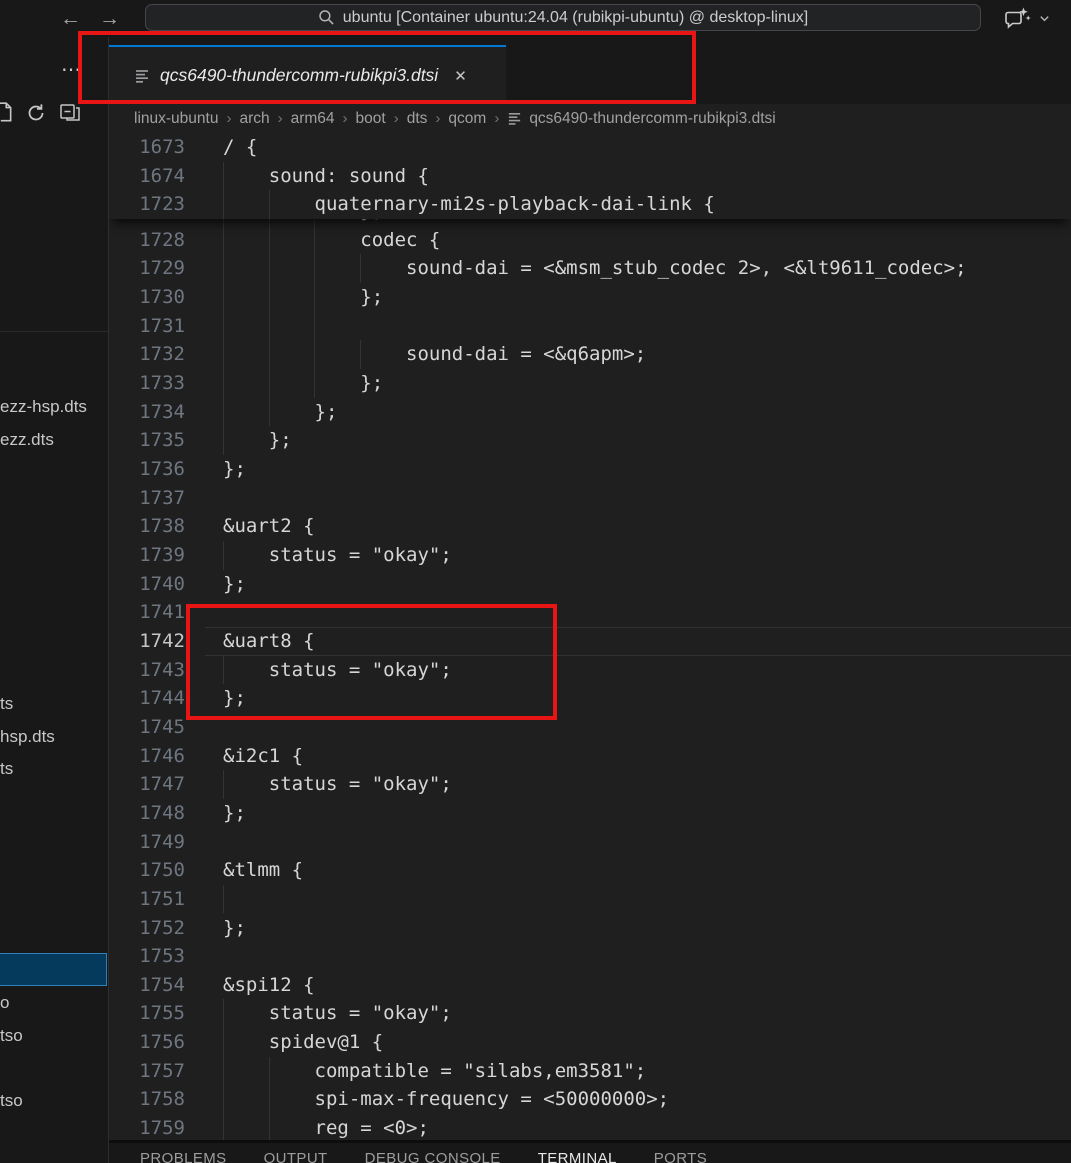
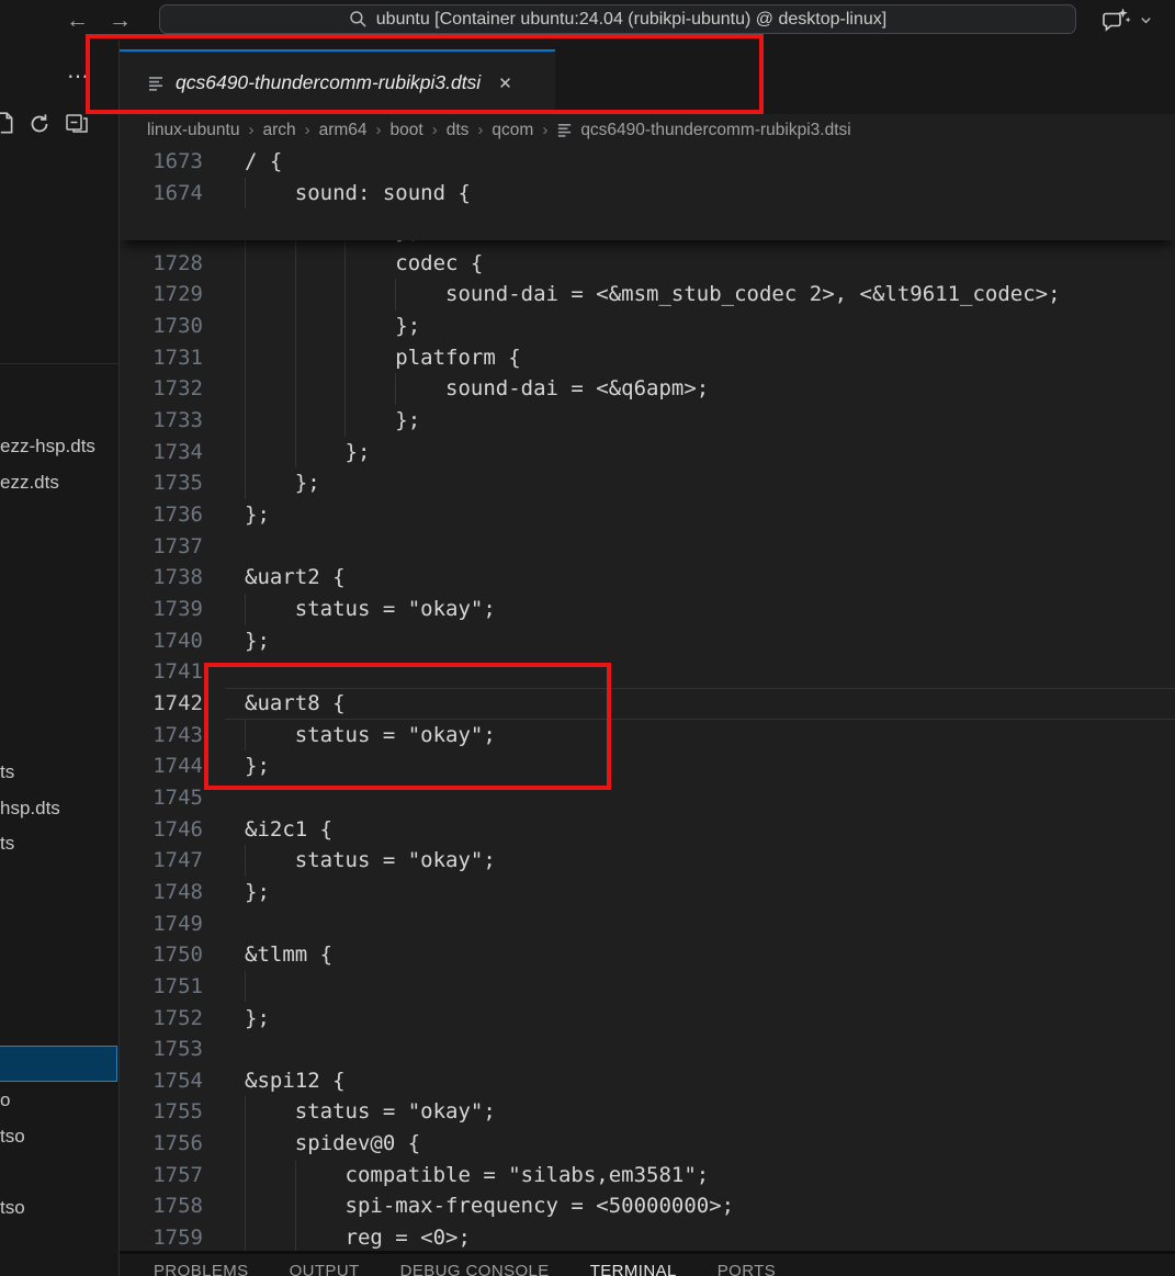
  ←
  →
  ubuntu [Container ubuntu:24.04 (rubikpi-ubuntu) @ desktop-linux]
  ⋯
  ezz-hsp.dts
  ezz.dts
  ts
  hsp.dts
  ts
  o
  tso
  tso
  qcs6490-thundercomm-rubikpi3.dtsi
  ✕
  linux-ubuntu
  ›
  arch
  ›
  arm64
  ›
  boot
  ›
  dts
  ›
  qcom
  ›
  qcs6490-thundercomm-rubikpi3.dtsi
  1728
  codec {
  1729
  sound-dai = <&msm_stub_codec 2>, <&lt9611_codec>;
  1730
  };
  1731
+ platform {
  1732
  sound-dai = <&q6apm>;
  1733
  };
  1734
  };
  1735
  };
  1736
  };
  1737
  1738
  &uart2 {
  1739
  status = "okay";
  1740
  };
  1741
  1742
  &uart8 {
  1743
  status = "okay";
  1744
  };
  1745
  1746
  &i2c1 {
  1747
  status = "okay";
  1748
  };
  1749
  1750
  &tlmm {
  1751
  1752
  };
  1753
  1754
  &spi12 {
  1755
  status = "okay";
  1756
- spidev@1 {
+ spidev@0 {
  1757
  compatible = "silabs,em3581";
  1758
  spi-max-frequency = <50000000>;
  1759
  reg = <0>;
  1673
  / {
  1674
  sound: sound {
- 1723
- quaternary-mi2s-playback-dai-link {
  PROBLEMS
  OUTPUT
  DEBUG CONSOLE
  TERMINAL
  PORTS
